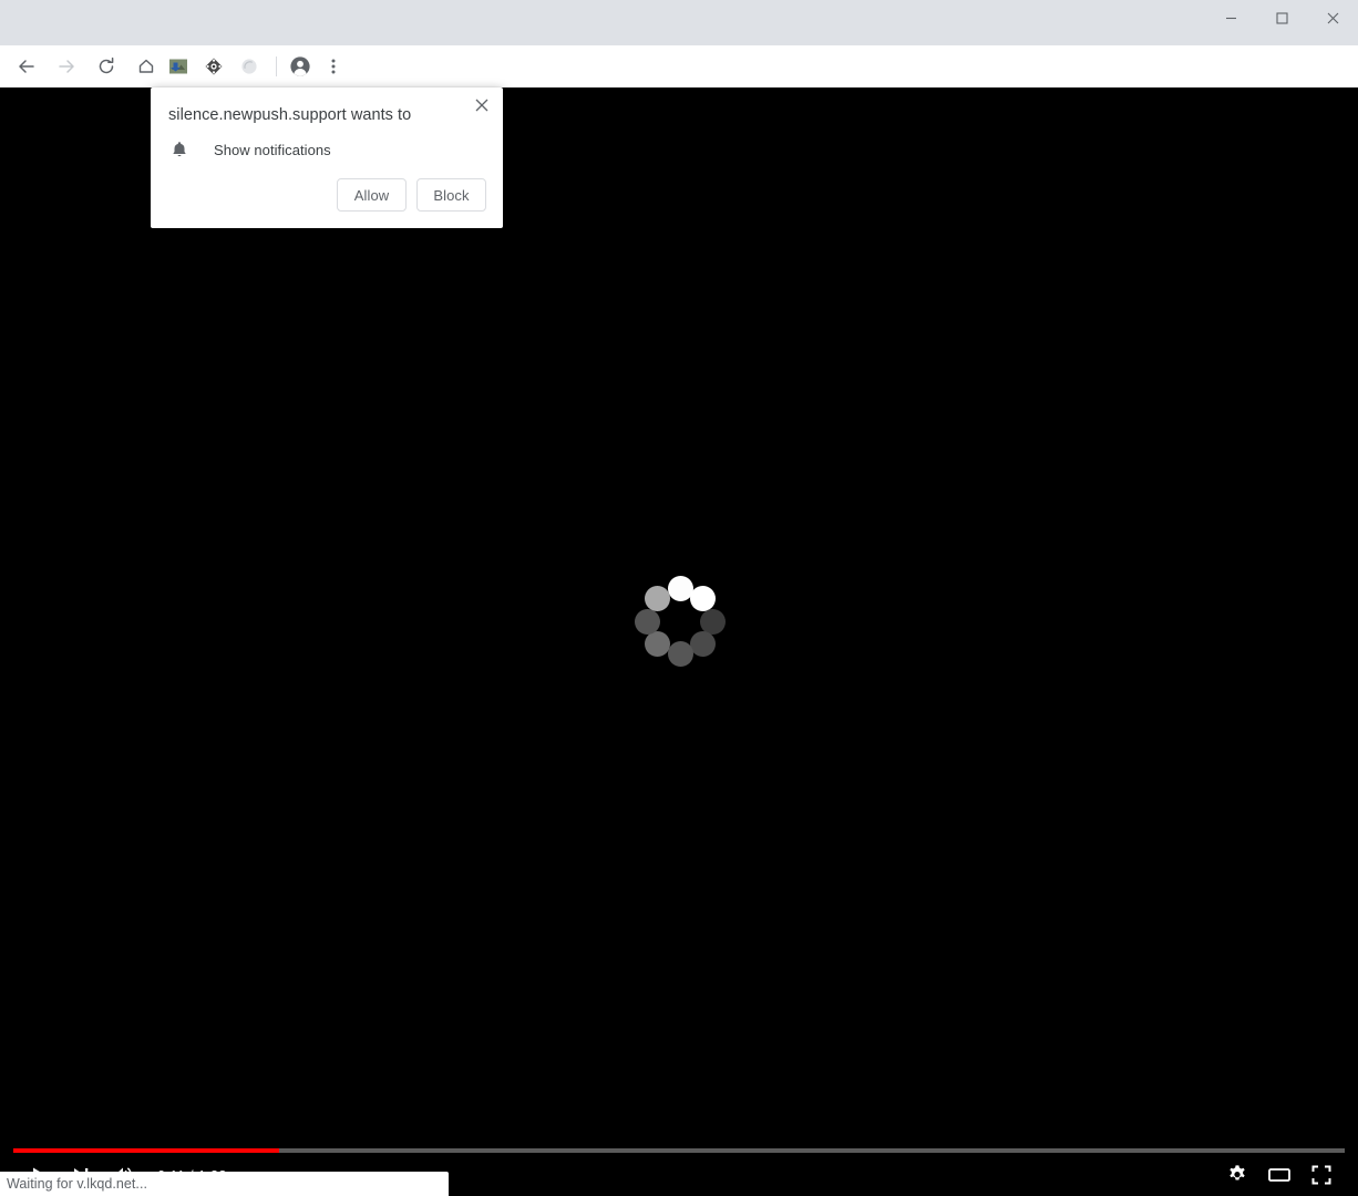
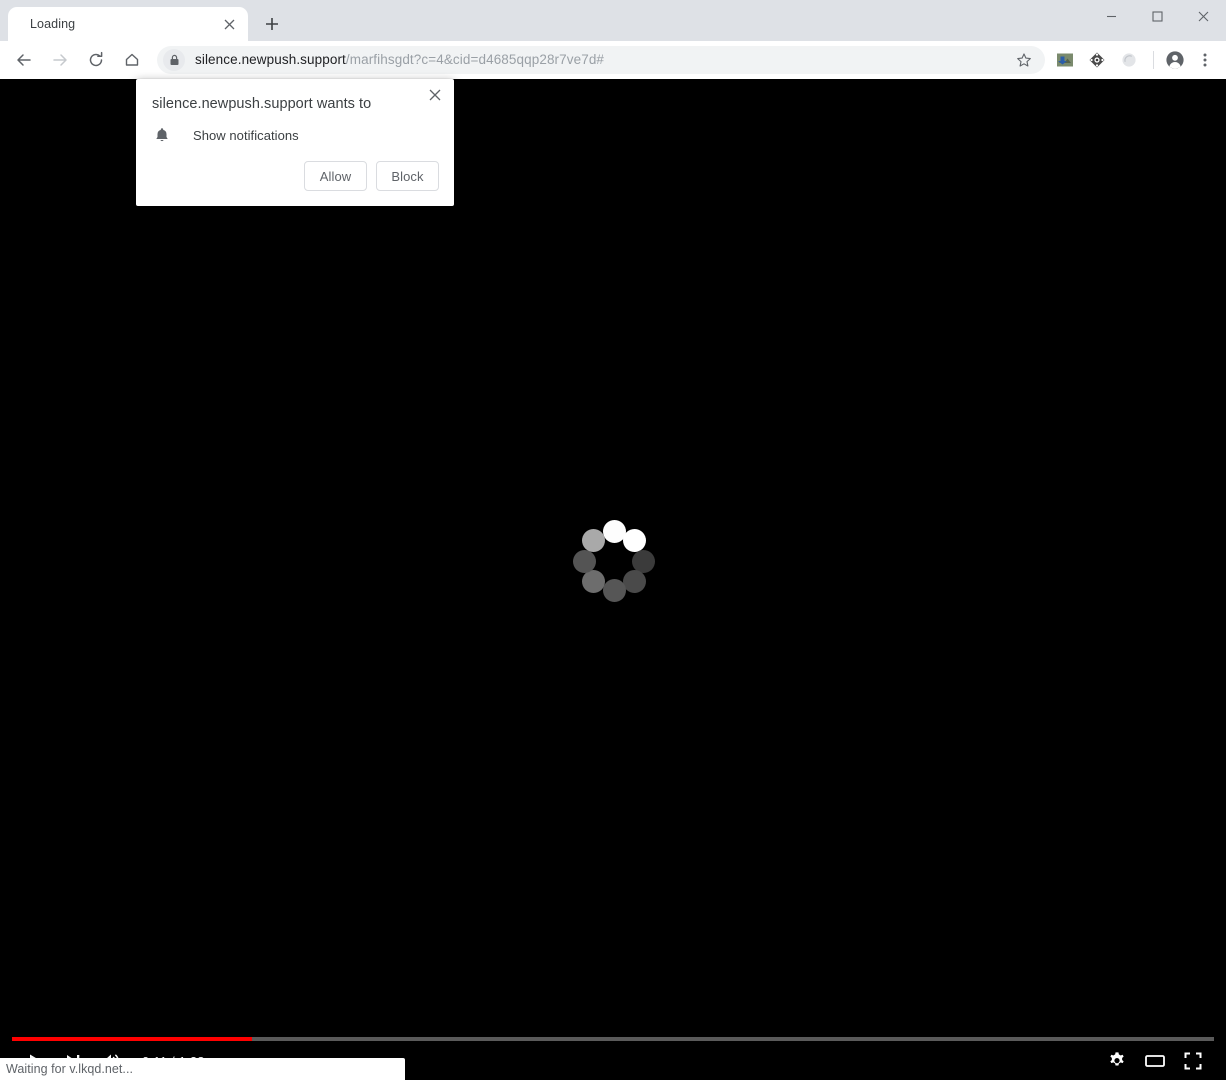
+ Loading
+ silence.newpush.support/marfihsgdt?c=4&cid=d4685qqp28r7ve7d#
  Waiting for v.lkqd.net...
  silence.newpush.support wants to
  Show notifications
  Allow
  Block
